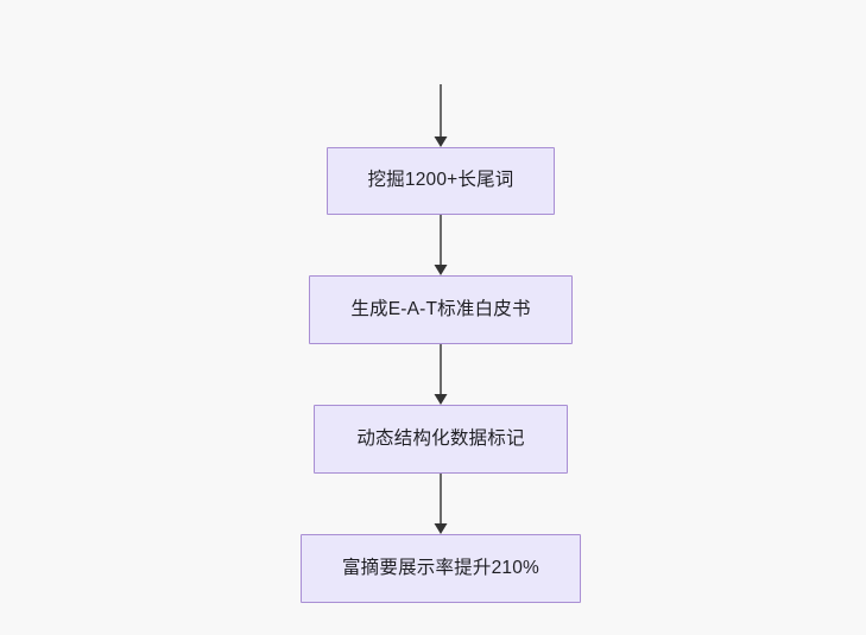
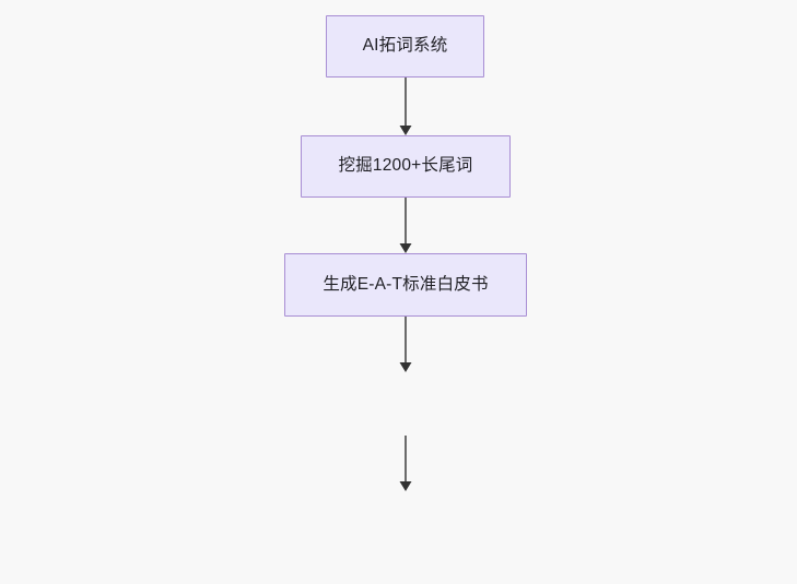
+ AI拓词系统
  挖掘1200+长尾词
  生成E-A-T标准白皮书
- 动态结构化数据标记
- 富摘要展示率提升210%
